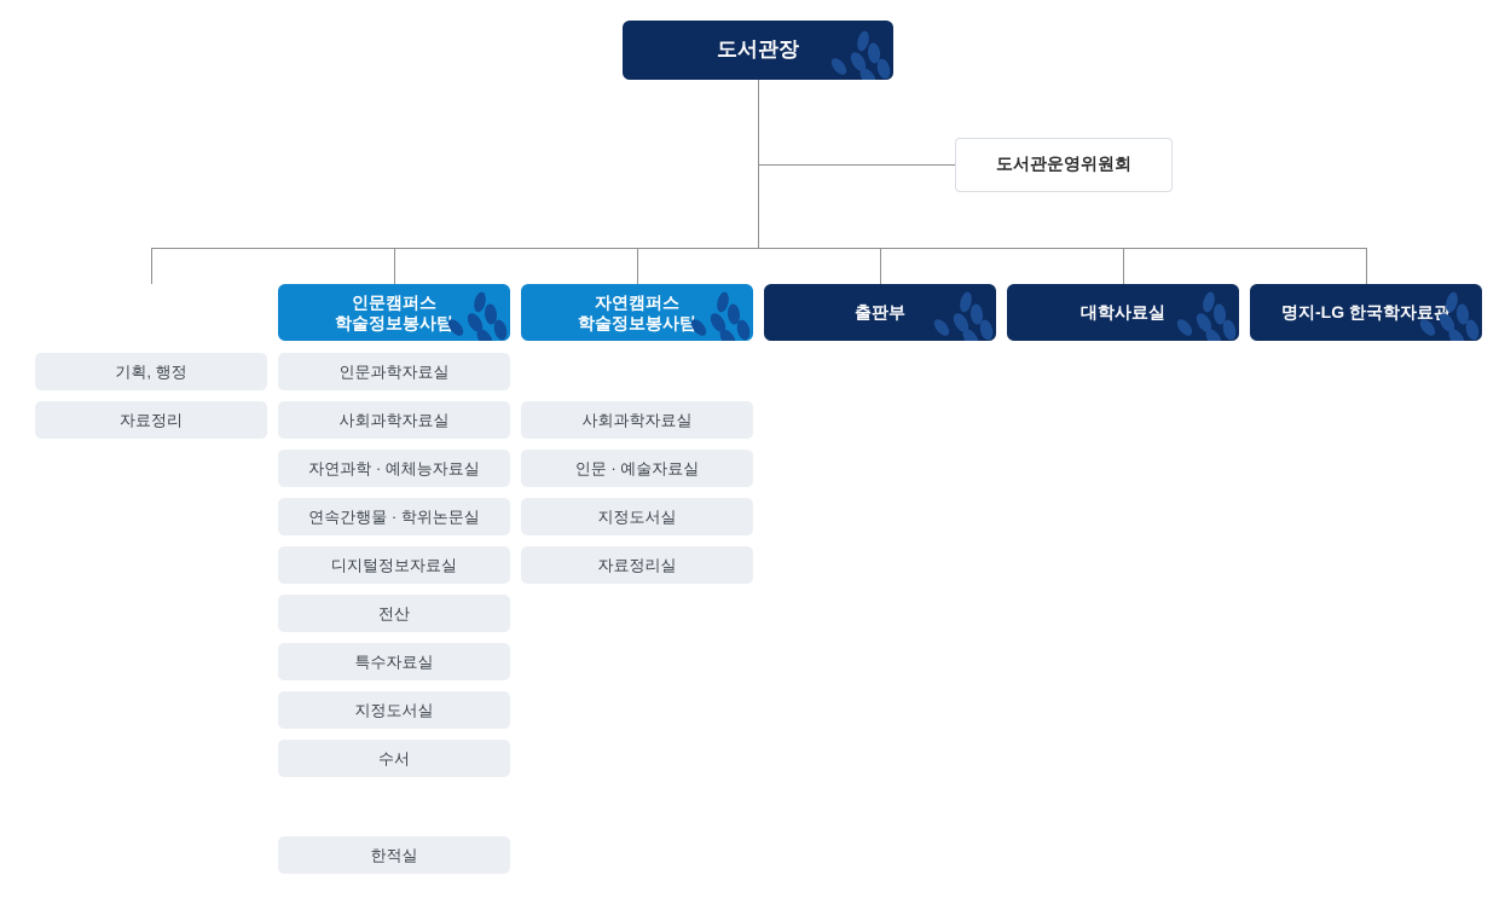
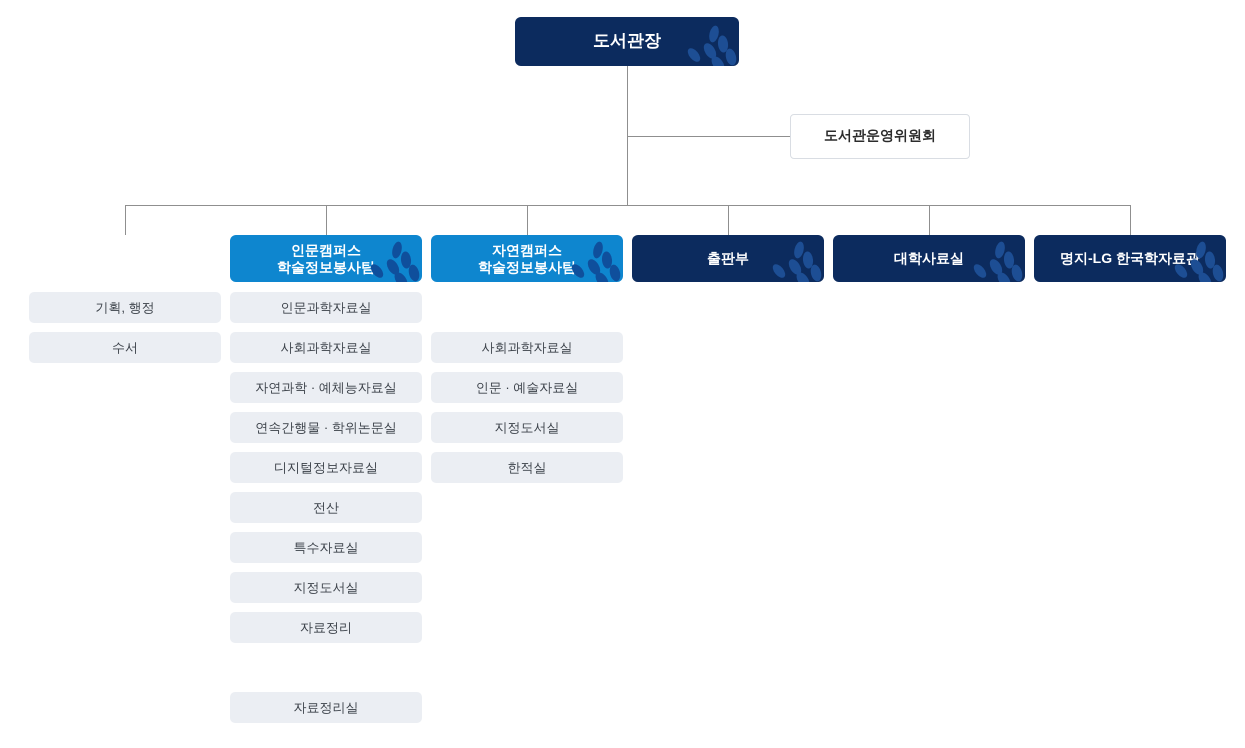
  도서관장
  도서관운영위원회
  기획, 행정
- 자료정리
+ 수서
  인문캠퍼스
  학술정보봉사팀
  인문과학자료실
  사회과학자료실
  자연과학 · 예체능자료실
  연속간행물 · 학위논문실
  디지털정보자료실
  전산
  특수자료실
  지정도서실
- 수서
+ 자료정리
- 한적실
+ 자료정리실
  자연캠퍼스
  학술정보봉사팀
  사회과학자료실
  인문 · 예술자료실
  지정도서실
- 자료정리실
+ 한적실
  출판부
  대학사료실
  명지-LG 한국학자료관
